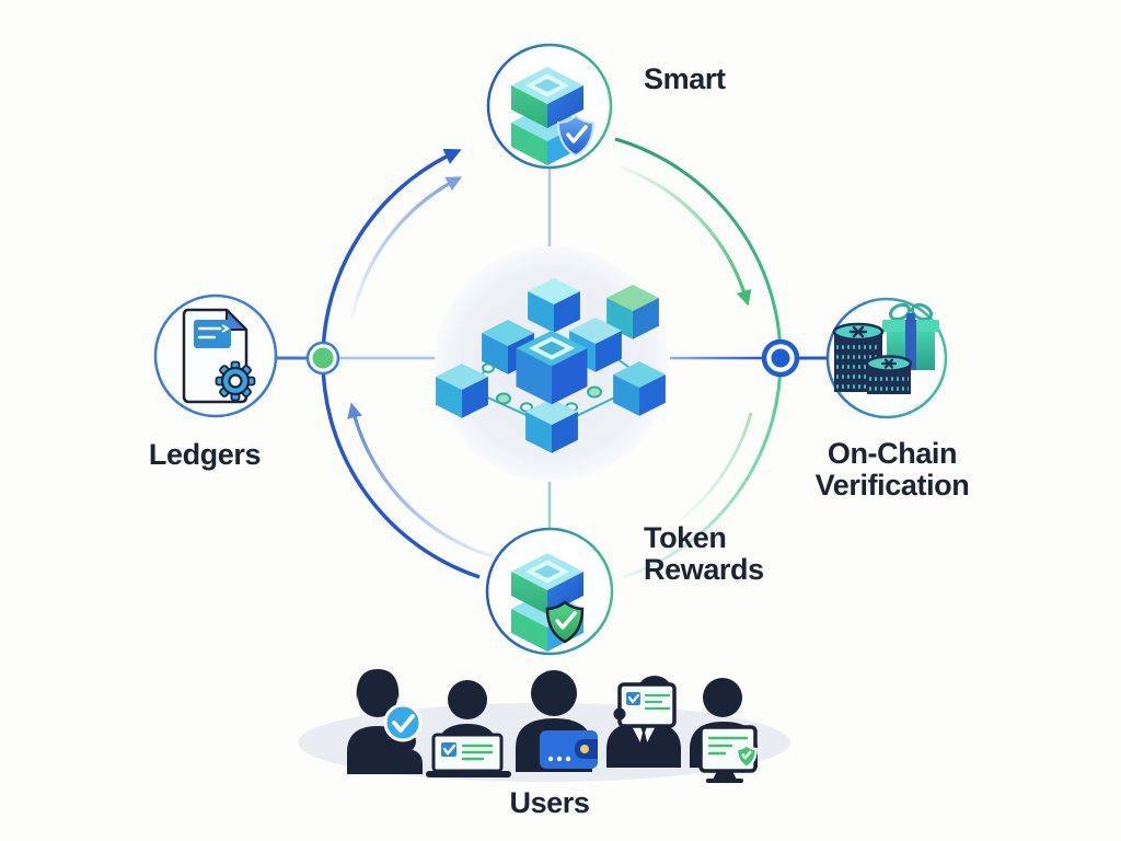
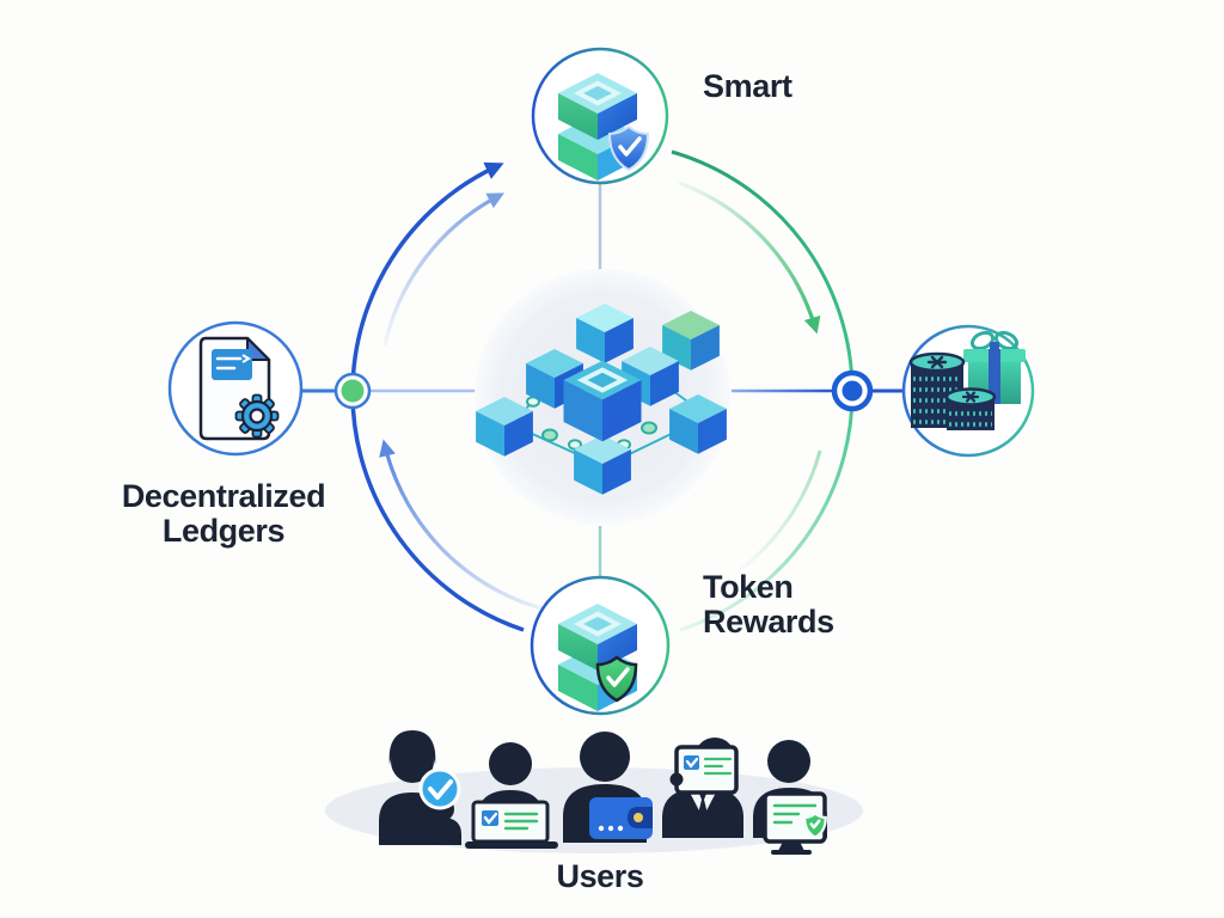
  Smart
+ Decentralized
  Ledgers
- On-Chain
- Verification
  Token
  Rewards
  Users
